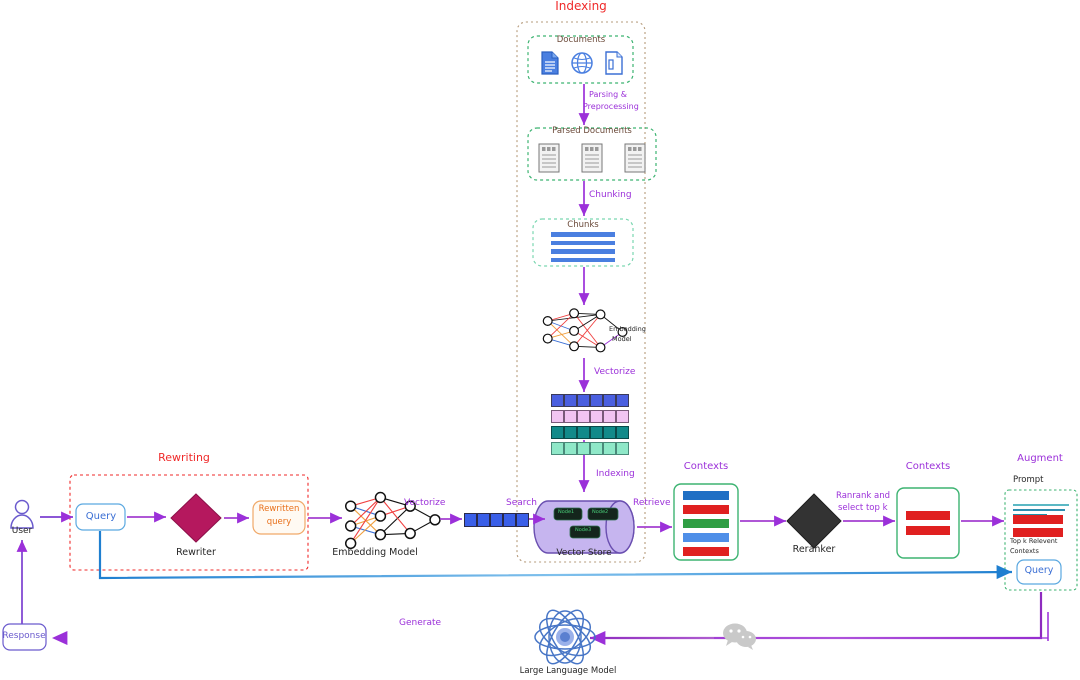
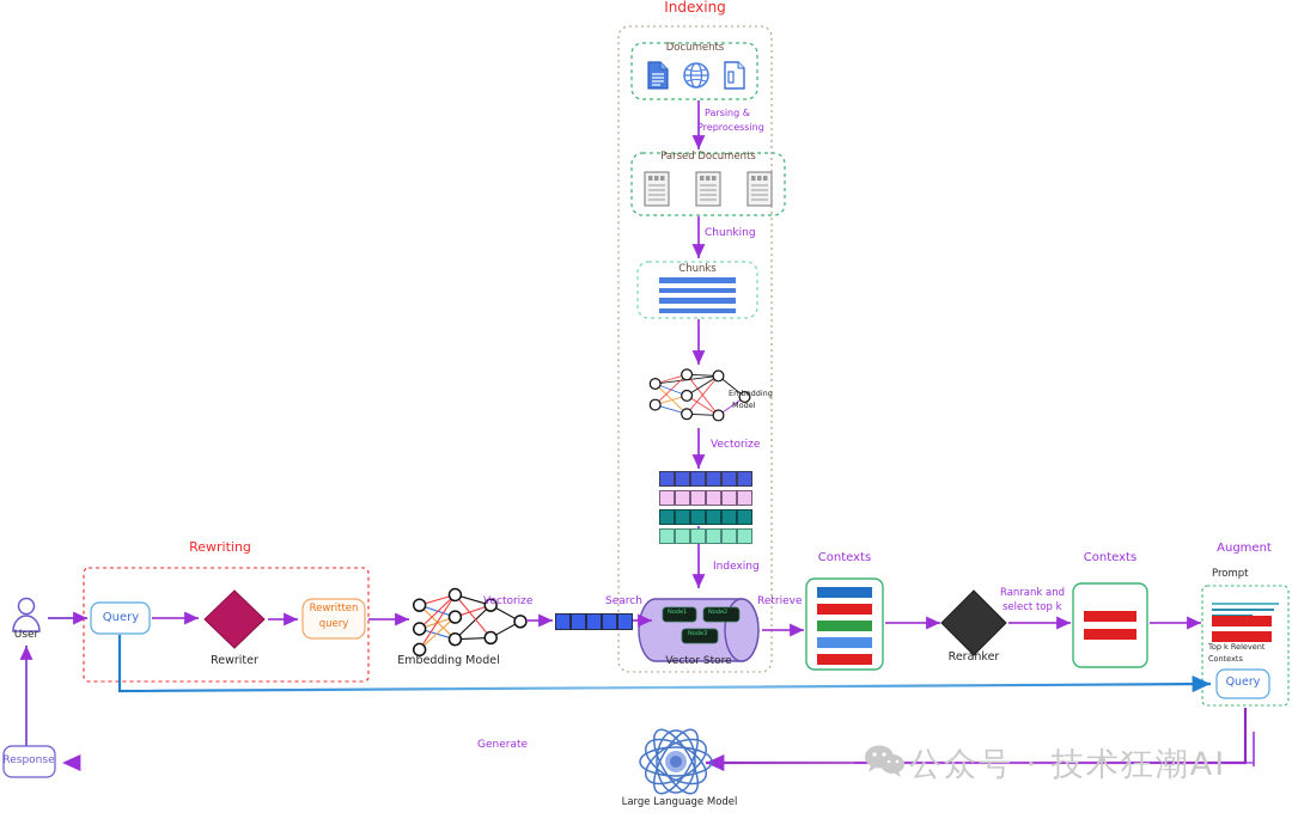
  Indexing
  Documents
  Parsing &
  Preprocessing
  Parsed Documents
  Chunking
  Chunks
  Embedding
  Model
  Vectorize
  Indexing
  Vector Store
  Rewriting
  User
  Query
  Rewriter
  Rewritten
  query
  Embedding Model
  Vectorize
  Search
  Retrieve
  Contexts
  Reranker
  Ranrank and
  select top k
  Contexts
  Augment
  Prompt
  Top k Relevent
  Contexts
  Query
  Generate
  Large Language Model
  Response
+ 公众号 · 技术狂潮AI
